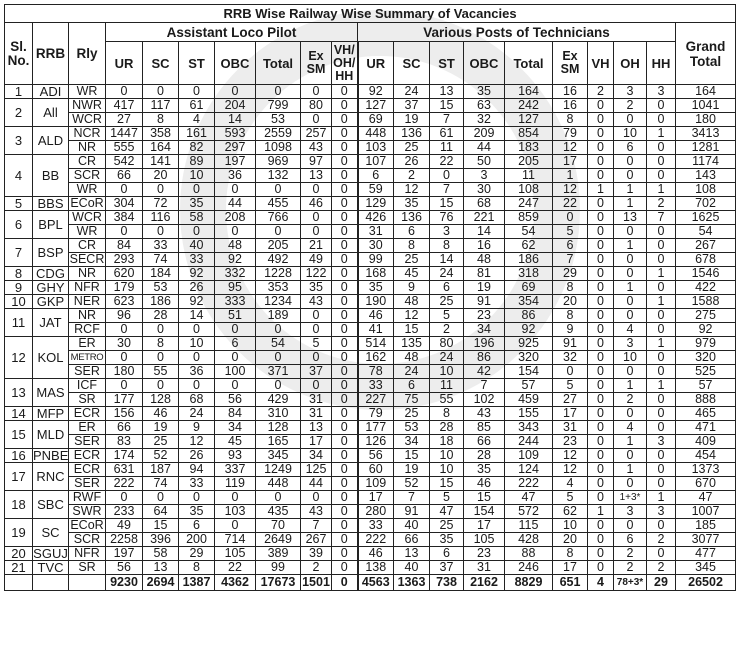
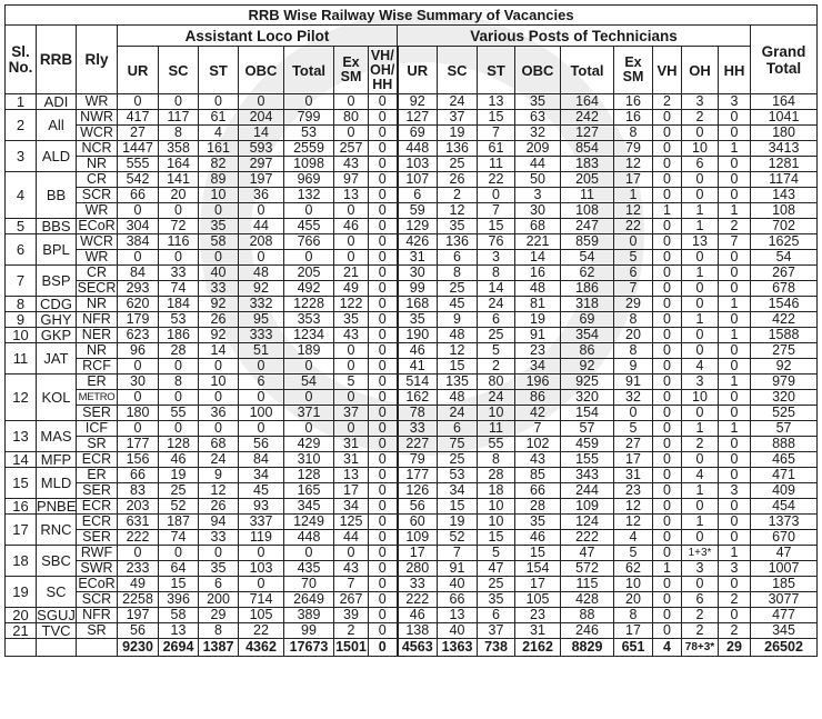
  RRB Wise Railway Wise Summary of Vacancies
  Sl. No.	RRB	Rly	Assistant Loco Pilot	Various Posts of Technicians	Grand Total
  UR	SC	ST	OBC	Total	Ex SM	VH/ OH/ HH	UR	SC	ST	OBC	Total	Ex SM	VH	OH	HH
  1	ADI	WR	0	0	0	0	0	0	0	92	24	13	35	164	16	2	3	3	164
  2	All	NWR	417	117	61	204	799	80	0	127	37	15	63	242	16	0	2	0	1041
  WCR	27	8	4	14	53	0	0	69	19	7	32	127	8	0	0	0	180
  3	ALD	NCR	1447	358	161	593	2559	257	0	448	136	61	209	854	79	0	10	1	3413
  NR	555	164	82	297	1098	43	0	103	25	11	44	183	12	0	6	0	1281
  4	BB	CR	542	141	89	197	969	97	0	107	26	22	50	205	17	0	0	0	1174
  SCR	66	20	10	36	132	13	0	6	2	0	3	11	1	0	0	0	143
  WR	0	0	0	0	0	0	0	59	12	7	30	108	12	1	1	1	108
  5	BBS	ECoR	304	72	35	44	455	46	0	129	35	15	68	247	22	0	1	2	702
  6	BPL	WCR	384	116	58	208	766	0	0	426	136	76	221	859	0	0	13	7	1625
  WR	0	0	0	0	0	0	0	31	6	3	14	54	5	0	0	0	54
  7	BSP	CR	84	33	40	48	205	21	0	30	8	8	16	62	6	0	1	0	267
  SECR	293	74	33	92	492	49	0	99	25	14	48	186	7	0	0	0	678
  8	CDG	NR	620	184	92	332	1228	122	0	168	45	24	81	318	29	0	0	1	1546
  9	GHY	NFR	179	53	26	95	353	35	0	35	9	6	19	69	8	0	1	0	422
  10	GKP	NER	623	186	92	333	1234	43	0	190	48	25	91	354	20	0	0	1	1588
  11	JAT	NR	96	28	14	51	189	0	0	46	12	5	23	86	8	0	0	0	275
  RCF	0	0	0	0	0	0	0	41	15	2	34	92	9	0	4	0	92
  12	KOL	ER	30	8	10	6	54	5	0	514	135	80	196	925	91	0	3	1	979
  METRO	0	0	0	0	0	0	0	162	48	24	86	320	32	0	10	0	320
  SER	180	55	36	100	371	37	0	78	24	10	42	154	0	0	0	0	525
  13	MAS	ICF	0	0	0	0	0	0	0	33	6	11	7	57	5	0	1	1	57
  SR	177	128	68	56	429	31	0	227	75	55	102	459	27	0	2	0	888
  14	MFP	ECR	156	46	24	84	310	31	0	79	25	8	43	155	17	0	0	0	465
  15	MLD	ER	66	19	9	34	128	13	0	177	53	28	85	343	31	0	4	0	471
  SER	83	25	12	45	165	17	0	126	34	18	66	244	23	0	1	3	409
- 16	PNBE	ECR	174	52	26	93	345	34	0	56	15	10	28	109	12	0	0	0	454
+ 16	PNBE	ECR	203	52	26	93	345	34	0	56	15	10	28	109	12	0	0	0	454
  17	RNC	ECR	631	187	94	337	1249	125	0	60	19	10	35	124	12	0	1	0	1373
  SER	222	74	33	119	448	44	0	109	52	15	46	222	4	0	0	0	670
  18	SBC	RWF	0	0	0	0	0	0	0	17	7	5	15	47	5	0	1+3*	1	47
  SWR	233	64	35	103	435	43	0	280	91	47	154	572	62	1	3	3	1007
  19	SC	ECoR	49	15	6	0	70	7	0	33	40	25	17	115	10	0	0	0	185
  SCR	2258	396	200	714	2649	267	0	222	66	35	105	428	20	0	6	2	3077
  20	SGUJ	NFR	197	58	29	105	389	39	0	46	13	6	23	88	8	0	2	0	477
  21	TVC	SR	56	13	8	22	99	2	0	138	40	37	31	246	17	0	2	2	345
  			9230	2694	1387	4362	17673	1501	0	4563	1363	738	2162	8829	651	4	78+3*	29	26502
